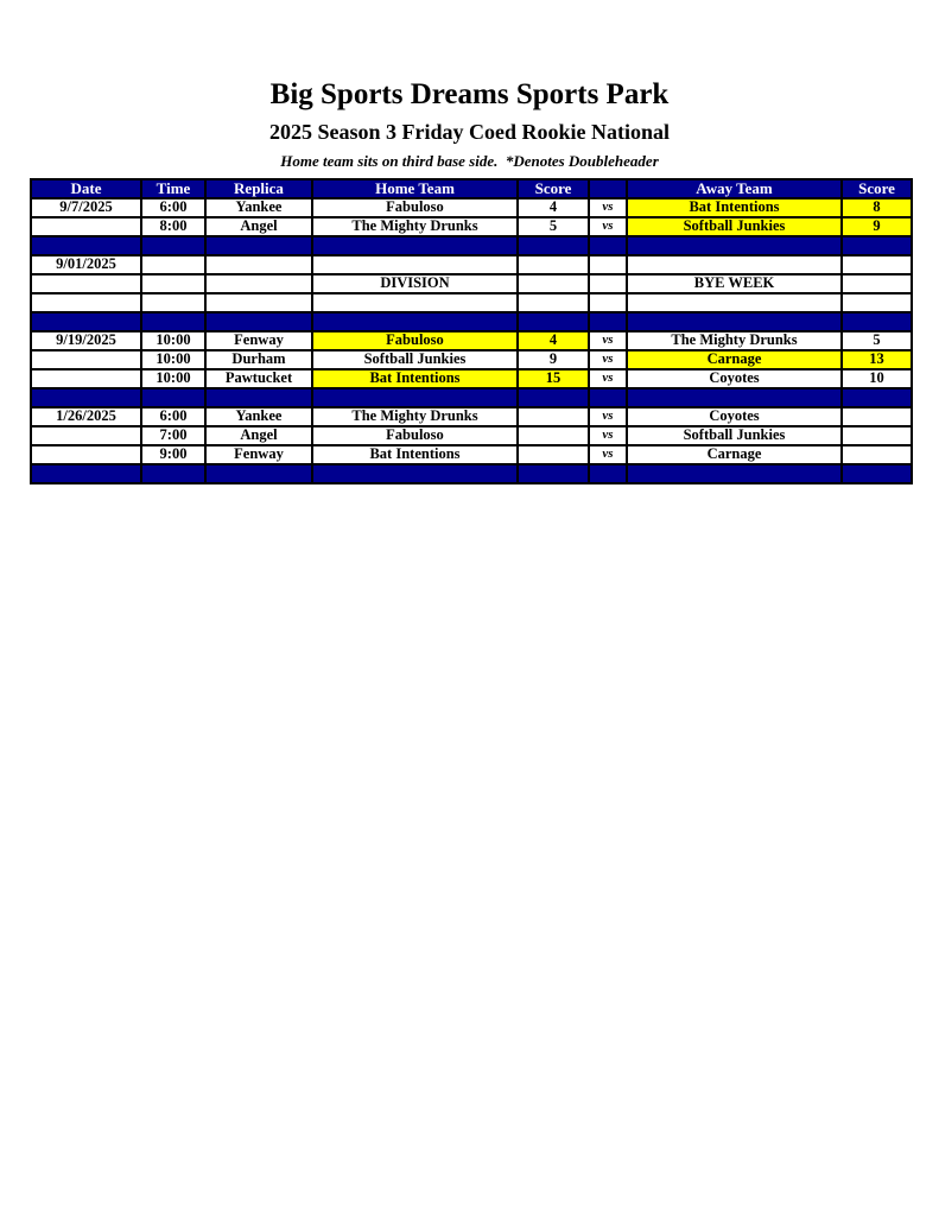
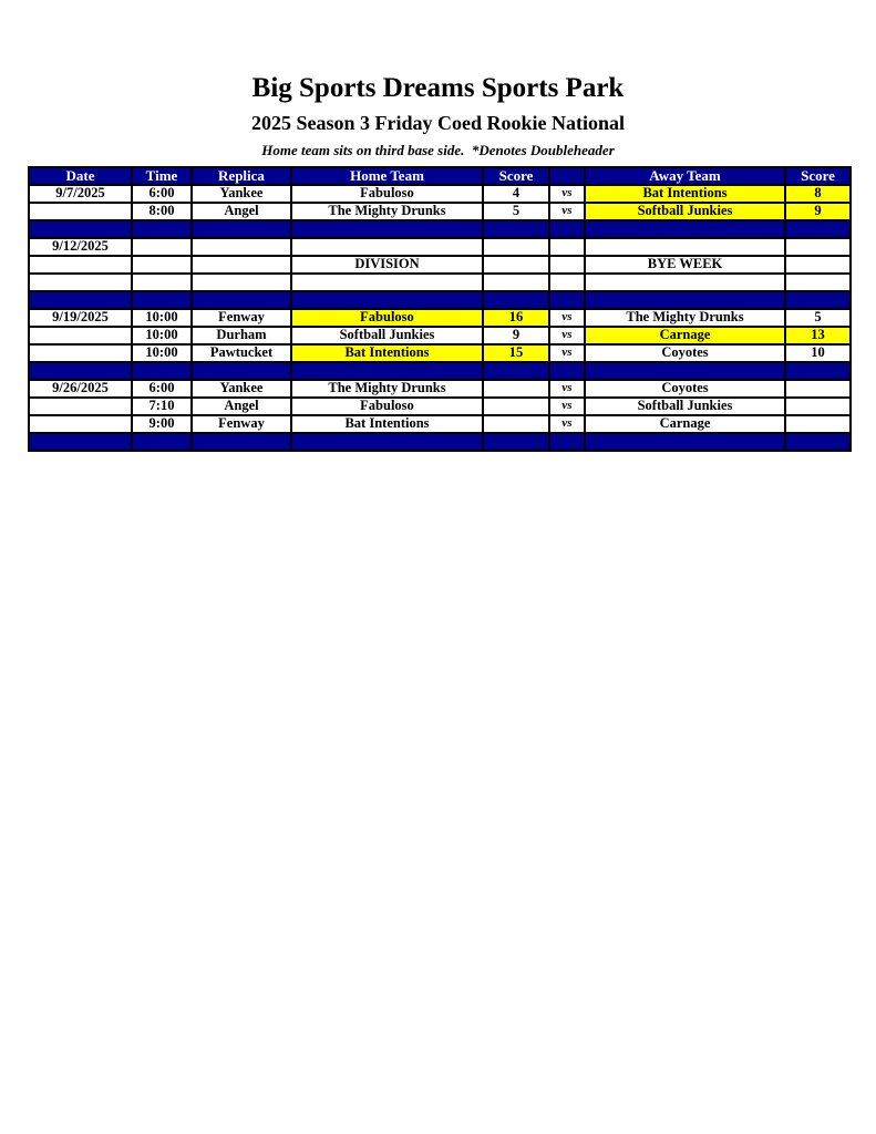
  Big Sports Dreams Sports Park
  2025 Season 3 Friday Coed Rookie National
  Home team sits on third base side. *Denotes Doubleheader
  Date	Time	Replica	Home Team	Score		Away Team	Score
  9/7/2025	6:00	Yankee	Fabuloso	4	vs	Bat Intentions	8
  	8:00	Angel	The Mighty Drunks	5	vs	Softball Junkies	9
- 9/01/2025
+ 9/12/2025
  			DIVISION			BYE WEEK
- 9/19/2025	10:00	Fenway	Fabuloso	4	vs	The Mighty Drunks	5
+ 9/19/2025	10:00	Fenway	Fabuloso	16	vs	The Mighty Drunks	5
  	10:00	Durham	Softball Junkies	9	vs	Carnage	13
  	10:00	Pawtucket	Bat Intentions	15	vs	Coyotes	10
- 1/26/2025	6:00	Yankee	The Mighty Drunks		vs	Coyotes
+ 9/26/2025	6:00	Yankee	The Mighty Drunks		vs	Coyotes
- 	7:00	Angel	Fabuloso		vs	Softball Junkies
+ 	7:10	Angel	Fabuloso		vs	Softball Junkies
  	9:00	Fenway	Bat Intentions		vs	Carnage
